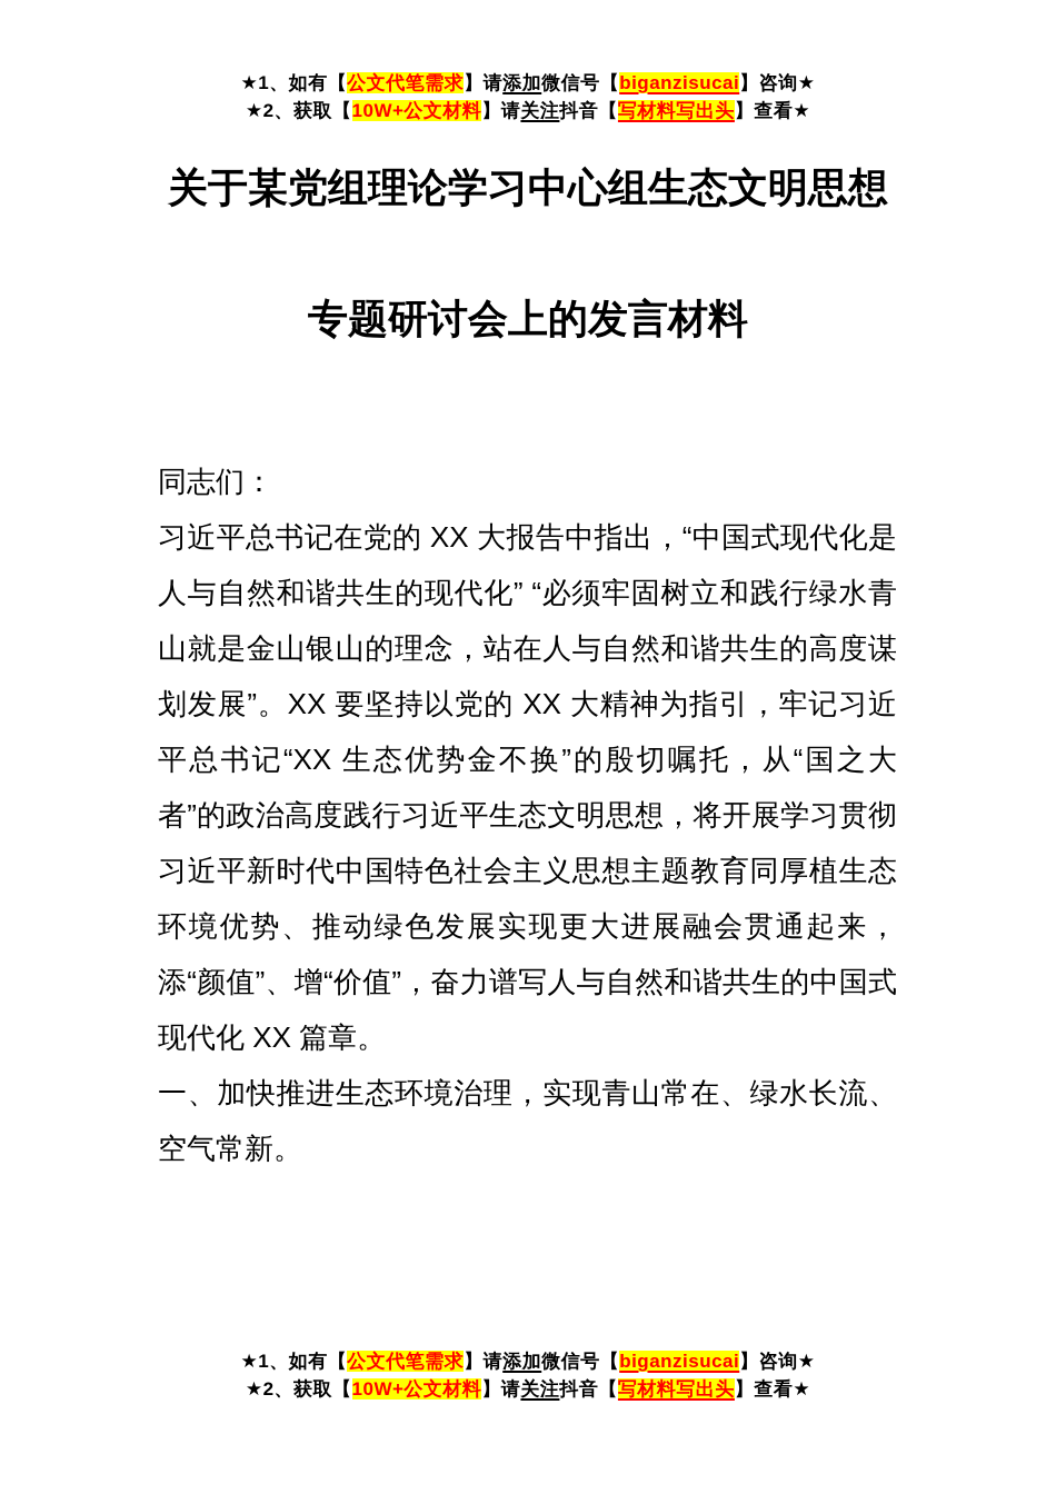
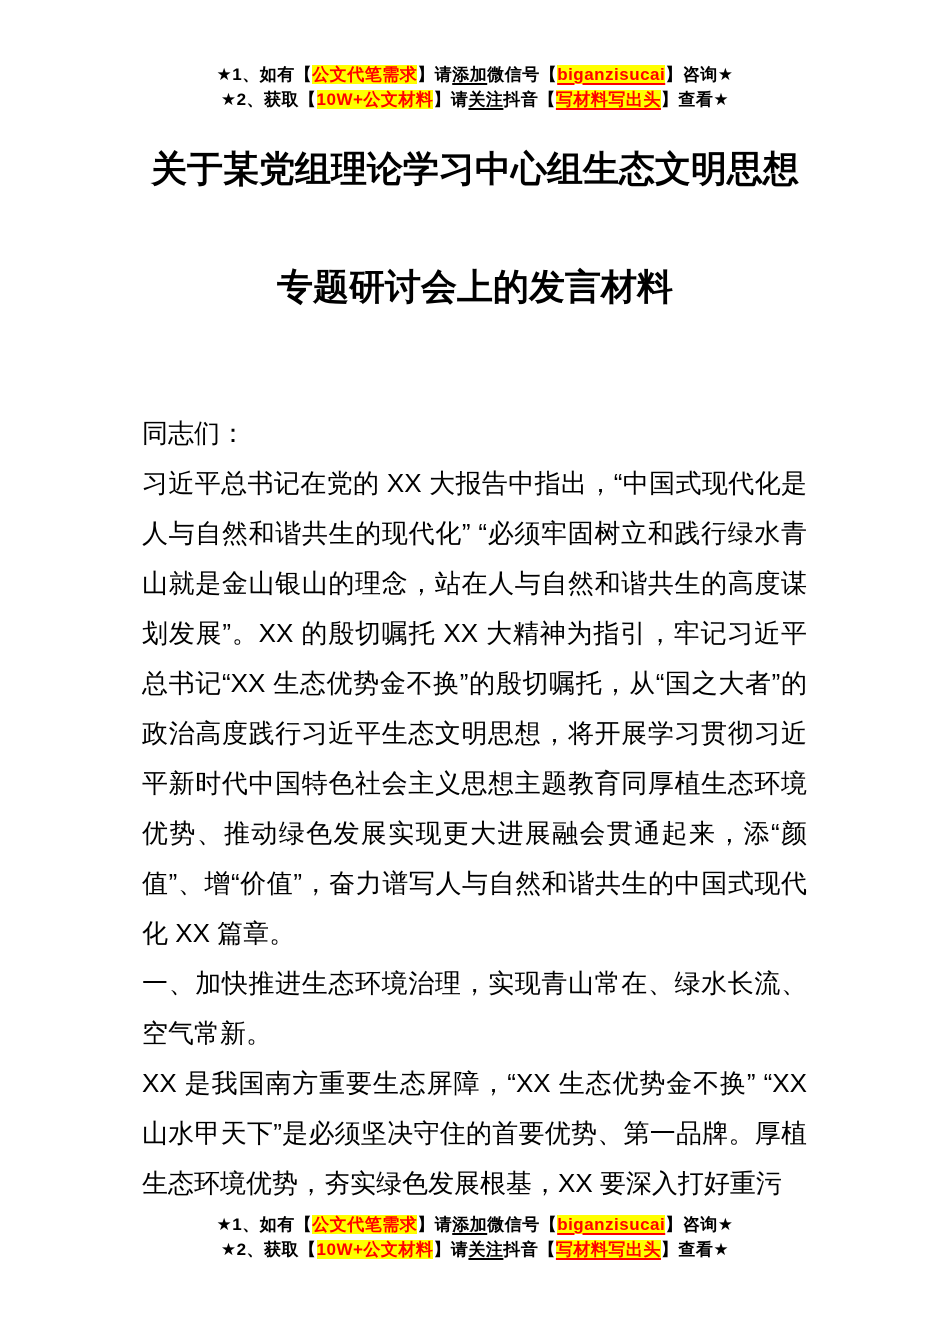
  ★1、如有【公文代笔需求】请添加微信号【biganzisucai】咨询★
  ★2、获取【10W+公文材料】请关注抖音【写材料写出头】查看★
  关于某党组理论学习中心组生态文明思想
  专题研讨会上的发言材料
  同志们：
- 习近平总书记在党的 XX 大报告中指出，“中国式现代化是人与自然和谐共生的现代化” “必须牢固树立和践行绿水青山就是金山银山的理念，站在人与自然和谐共生的高度谋划发展”。XX 要坚持以党的 XX 大精神为指引，牢记习近平总书记“XX 生态优势金不换”的殷切嘱托，从“国之大者”的政治高度践行习近平生态文明思想，将开展学习贯彻习近平新时代中国特色社会主义思想主题教育同厚植生态环境优势、推动绿色发展实现更大进展融会贯通起来，添“颜值”、增“价值”，奋力谱写人与自然和谐共生的中国式现代化 XX 篇章。
+ 习近平总书记在党的 XX 大报告中指出，“中国式现代化是人与自然和谐共生的现代化” “必须牢固树立和践行绿水青山就是金山银山的理念，站在人与自然和谐共生的高度谋划发展”。XX 的殷切嘱托 XX 大精神为指引，牢记习近平总书记“XX 生态优势金不换”的殷切嘱托，从“国之大者”的政治高度践行习近平生态文明思想，将开展学习贯彻习近平新时代中国特色社会主义思想主题教育同厚植生态环境优势、推动绿色发展实现更大进展融会贯通起来，添“颜值”、增“价值”，奋力谱写人与自然和谐共生的中国式现代化 XX 篇章。
  一、加快推进生态环境治理，实现青山常在、绿水长流、空气常新。
+ XX 是我国南方重要生态屏障，“XX 生态优势金不换” “XX 山水甲天下”是必须坚决守住的首要优势、第一品牌。厚植生态环境优势，夯实绿色发展根基，XX 要深入打好重污
  ★1、如有【公文代笔需求】请添加微信号【biganzisucai】咨询★
  ★2、获取【10W+公文材料】请关注抖音【写材料写出头】查看★
